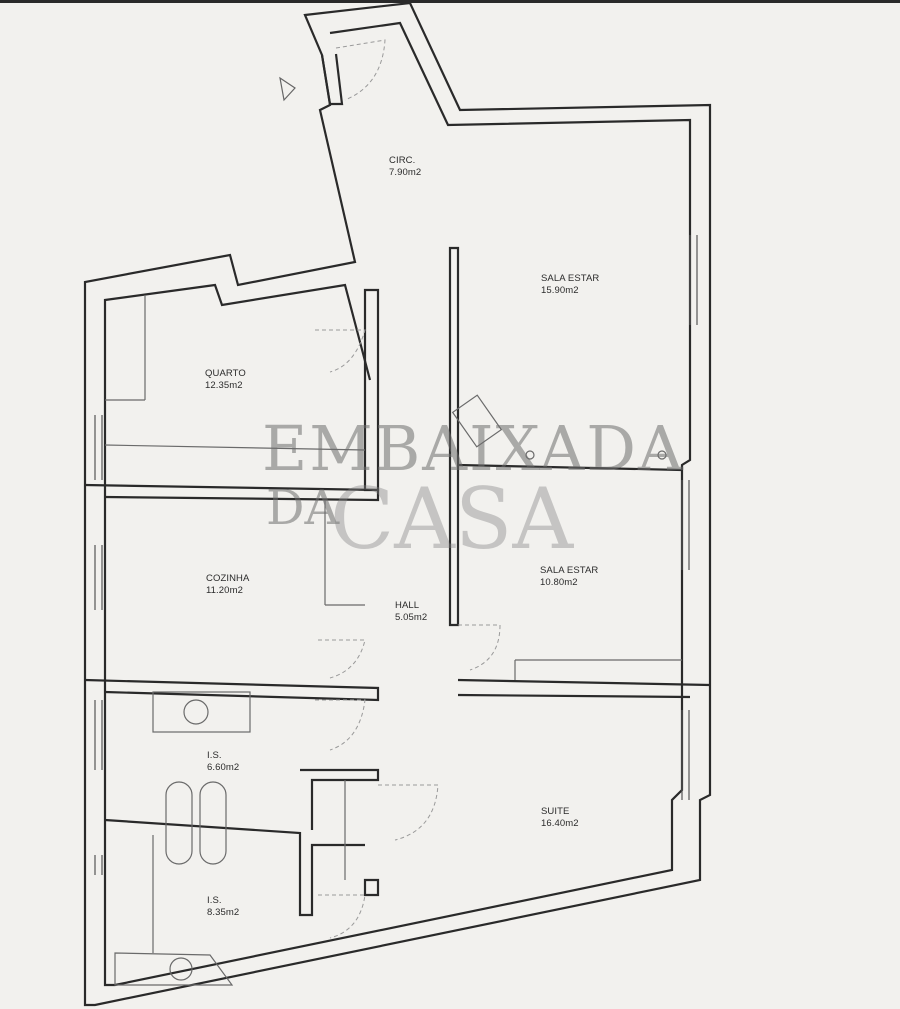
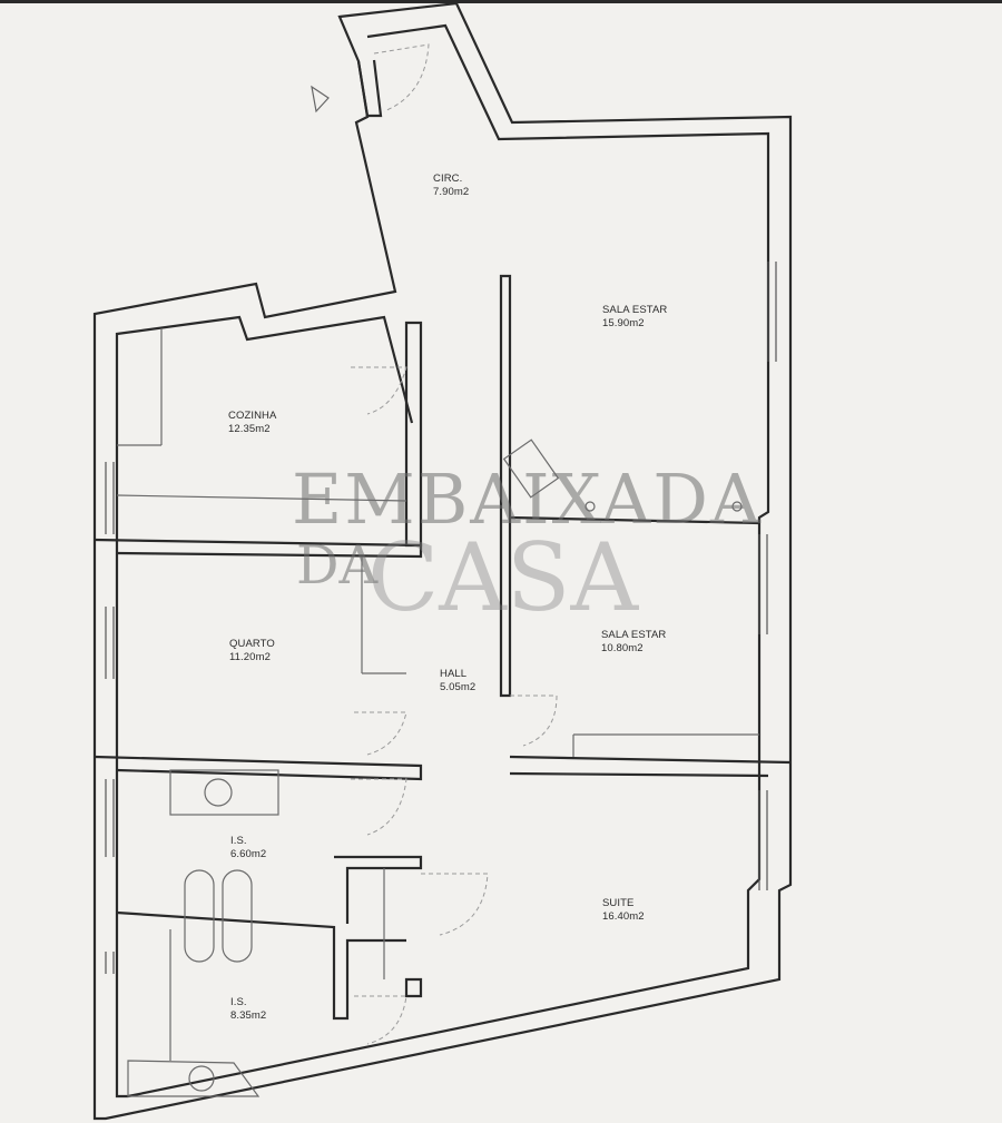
  EMBAIXADA
  DA
  CASA
  CIRC.
  7.90m2
  SALA ESTAR
  15.90m2
- QUARTO
+ COZINHA
  12.35m2
  SALA ESTAR
  10.80m2
- COZINHA
+ QUARTO
  11.20m2
  HALL
  5.05m2
  I.S.
  6.60m2
  SUITE
  16.40m2
  I.S.
  8.35m2
